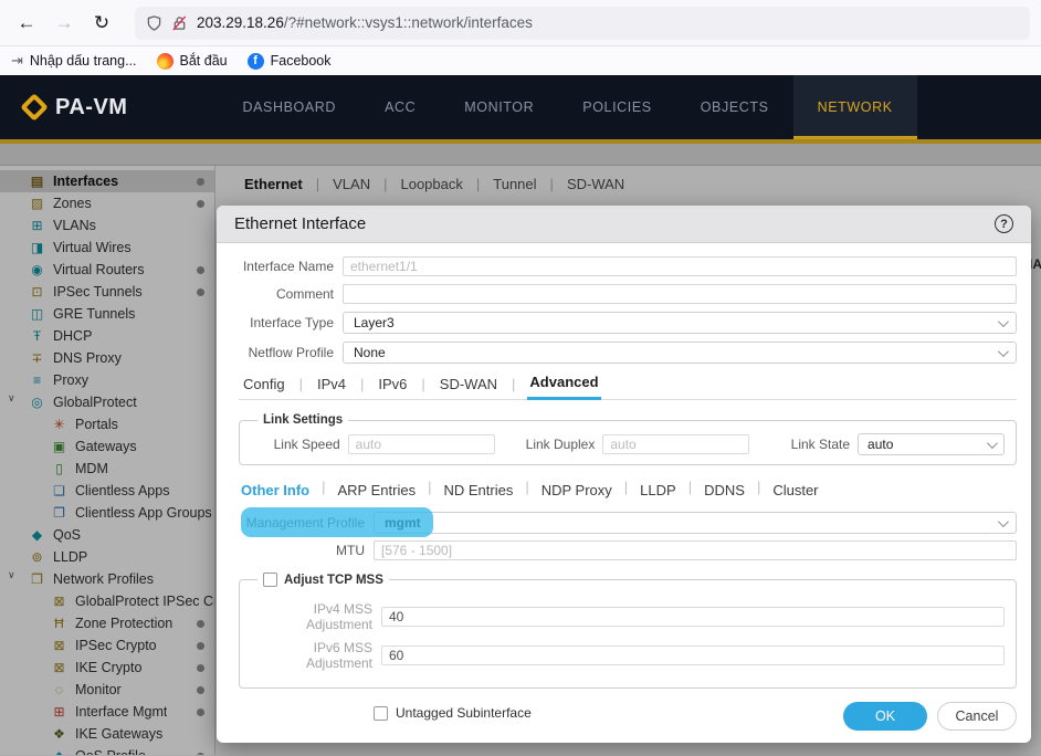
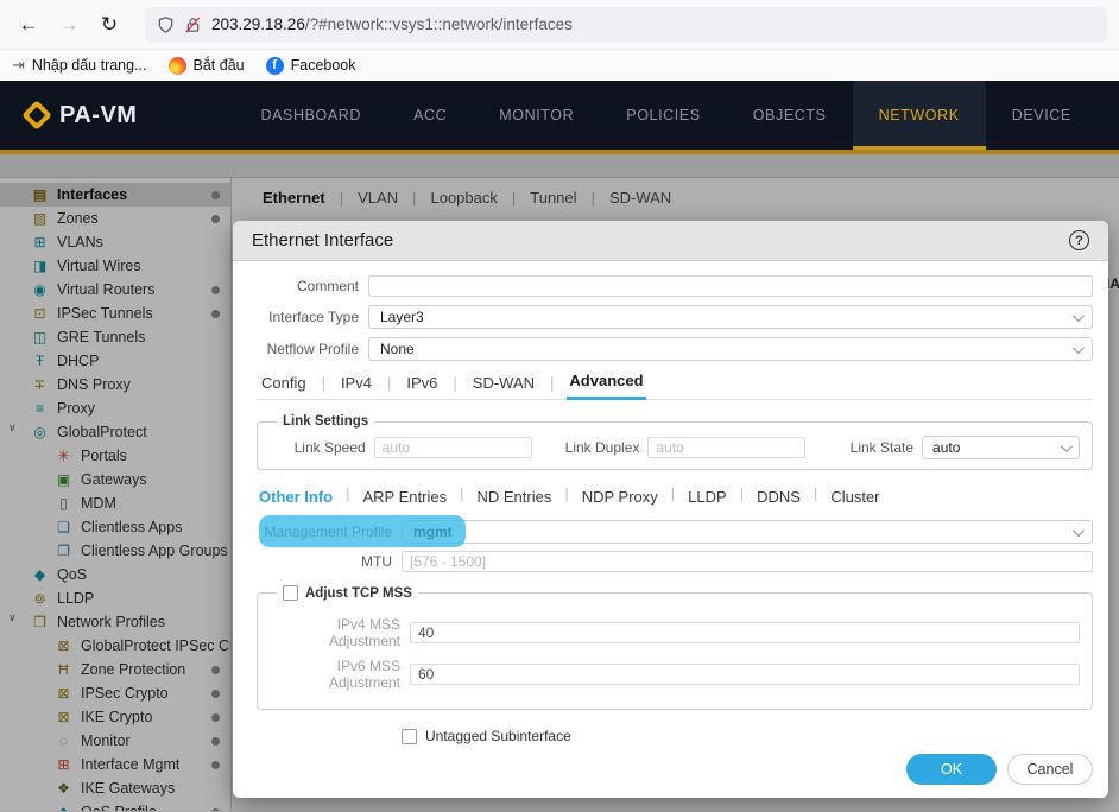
  ←
  →
  ↻
  203.29.18.26/?#network::vsys1::network/interfaces
  ⇥
  Nhập dấu trang...
  Bắt đầu
  f
  Facebook
  PA-VM
  DASHBOARD
  ACC
  MONITOR
  POLICIES
  OBJECTS
  NETWORK
+ DEVICE
  ▤
  Interfaces
  ▨
  Zones
  ⊞
  VLANs
  ◨
  Virtual Wires
  ◉
  Virtual Routers
  ⊡
  IPSec Tunnels
  ◫
  GRE Tunnels
  Ŧ
  DHCP
  ∓
  DNS Proxy
  ≡
  Proxy
  ∨
  ◎
  GlobalProtect
  ✳
  Portals
  ▣
  Gateways
  ▯
  MDM
  ❏
  Clientless Apps
  ❐
  Clientless App Groups
  ◆
  QoS
  ⊚
  LLDP
  ∨
  ❒
  Network Profiles
  ⊠
  GlobalProtect IPSec C
  Ħ
  Zone Protection
  ⊠
  IPSec Crypto
  ⊠
  IKE Crypto
  ◌
  Monitor
  ⊞
  Interface Mgmt
  ❖
  IKE Gateways
  Ethernet
  |
  VLAN
  |
  Loopback
  |
  Tunnel
  |
  SD-WAN
  Ethernet Interface
  ?
- Interface Name
- ethernet1/1
  Comment
  Interface Type
  Layer3
  Netflow Profile
  None
  Config
  |
  IPv4
  |
  IPv6
  |
  SD-WAN
  |
  Advanced
  Link Settings
  Link Speed
  auto
  Link Duplex
  auto
  Link State
  auto
  Other Info
  |
  ARP Entries
  |
  ND Entries
  |
  NDP Proxy
  |
  LLDP
  |
  DDNS
  |
  Cluster
  Management Profile
  mgmt
  MTU
  [576 - 1500]
  Adjust TCP MSS
  IPv4 MSS Adjustment
  40
  IPv6 MSS Adjustment
  60
  Untagged Subinterface
  OK
  Cancel
